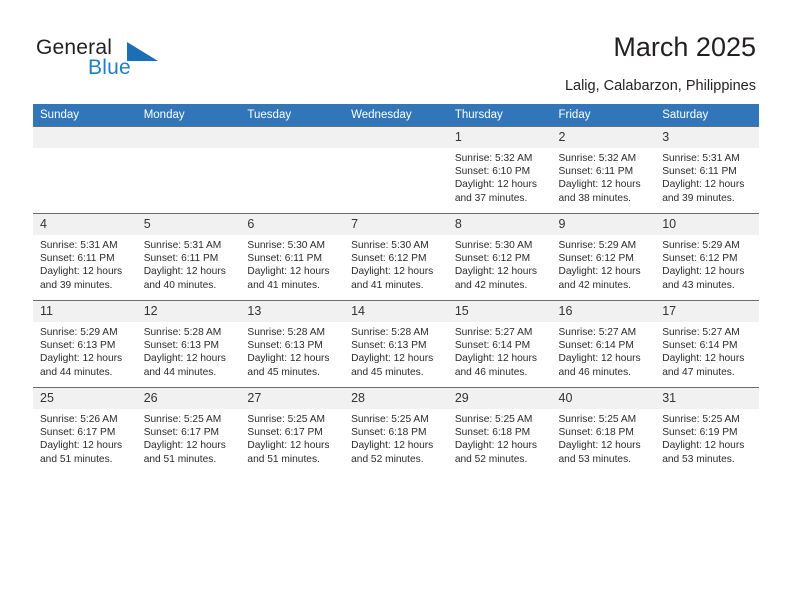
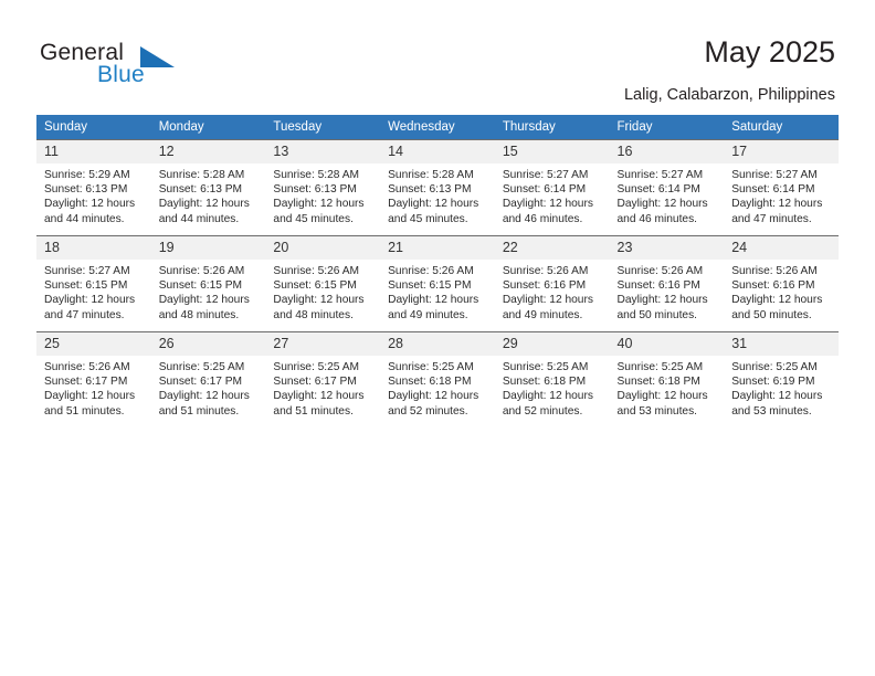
  General
  Blue
- March 2025
+ May 2025
  Lalig, Calabarzon, Philippines
  Sunday	Monday	Tuesday	Wednesday	Thursday	Friday	Saturday
- 				1Sunrise: 5:32 AMSunset: 6:10 PMDaylight: 12 hoursand 37 minutes.	2Sunrise: 5:32 AMSunset: 6:11 PMDaylight: 12 hoursand 38 minutes.	3Sunrise: 5:31 AMSunset: 6:11 PMDaylight: 12 hoursand 39 minutes.
- 4Sunrise: 5:31 AMSunset: 6:11 PMDaylight: 12 hoursand 39 minutes.	5Sunrise: 5:31 AMSunset: 6:11 PMDaylight: 12 hoursand 40 minutes.	6Sunrise: 5:30 AMSunset: 6:11 PMDaylight: 12 hoursand 41 minutes.	7Sunrise: 5:30 AMSunset: 6:12 PMDaylight: 12 hoursand 41 minutes.	8Sunrise: 5:30 AMSunset: 6:12 PMDaylight: 12 hoursand 42 minutes.	9Sunrise: 5:29 AMSunset: 6:12 PMDaylight: 12 hoursand 42 minutes.	10Sunrise: 5:29 AMSunset: 6:12 PMDaylight: 12 hoursand 43 minutes.
  11Sunrise: 5:29 AMSunset: 6:13 PMDaylight: 12 hoursand 44 minutes.	12Sunrise: 5:28 AMSunset: 6:13 PMDaylight: 12 hoursand 44 minutes.	13Sunrise: 5:28 AMSunset: 6:13 PMDaylight: 12 hoursand 45 minutes.	14Sunrise: 5:28 AMSunset: 6:13 PMDaylight: 12 hoursand 45 minutes.	15Sunrise: 5:27 AMSunset: 6:14 PMDaylight: 12 hoursand 46 minutes.	16Sunrise: 5:27 AMSunset: 6:14 PMDaylight: 12 hoursand 46 minutes.	17Sunrise: 5:27 AMSunset: 6:14 PMDaylight: 12 hoursand 47 minutes.
+ 18Sunrise: 5:27 AMSunset: 6:15 PMDaylight: 12 hoursand 47 minutes.	19Sunrise: 5:26 AMSunset: 6:15 PMDaylight: 12 hoursand 48 minutes.	20Sunrise: 5:26 AMSunset: 6:15 PMDaylight: 12 hoursand 48 minutes.	21Sunrise: 5:26 AMSunset: 6:15 PMDaylight: 12 hoursand 49 minutes.	22Sunrise: 5:26 AMSunset: 6:16 PMDaylight: 12 hoursand 49 minutes.	23Sunrise: 5:26 AMSunset: 6:16 PMDaylight: 12 hoursand 50 minutes.	24Sunrise: 5:26 AMSunset: 6:16 PMDaylight: 12 hoursand 50 minutes.
  25Sunrise: 5:26 AMSunset: 6:17 PMDaylight: 12 hoursand 51 minutes.	26Sunrise: 5:25 AMSunset: 6:17 PMDaylight: 12 hoursand 51 minutes.	27Sunrise: 5:25 AMSunset: 6:17 PMDaylight: 12 hoursand 51 minutes.	28Sunrise: 5:25 AMSunset: 6:18 PMDaylight: 12 hoursand 52 minutes.	29Sunrise: 5:25 AMSunset: 6:18 PMDaylight: 12 hoursand 52 minutes.	40Sunrise: 5:25 AMSunset: 6:18 PMDaylight: 12 hoursand 53 minutes.	31Sunrise: 5:25 AMSunset: 6:19 PMDaylight: 12 hoursand 53 minutes.
